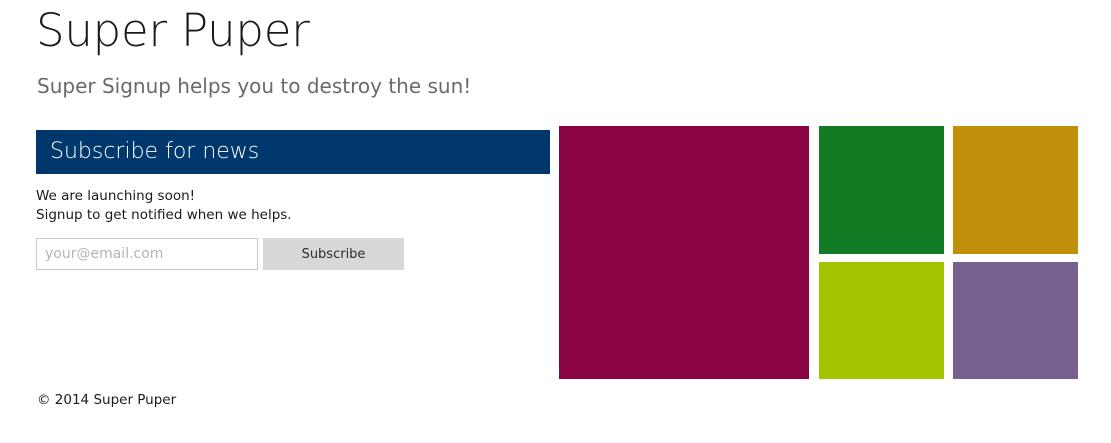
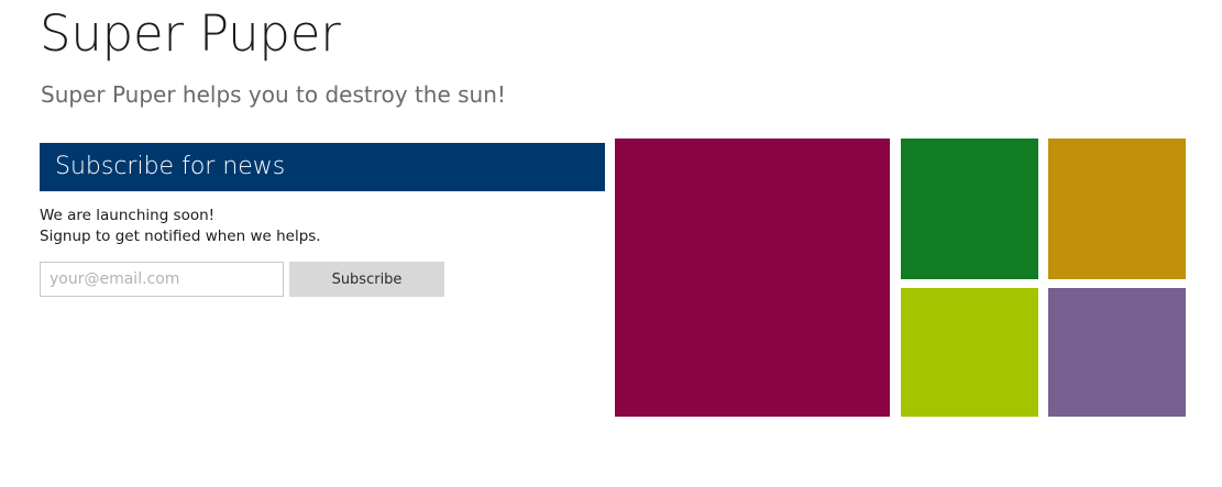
  Super Puper
- Super Signup helps you to destroy the sun!
+ Super Puper helps you to destroy the sun!
  Subscribe for news
  We are launching soon!
  Signup to get notified when we helps.
  your@email.com
  Subscribe
- © 2014 Super Puper
